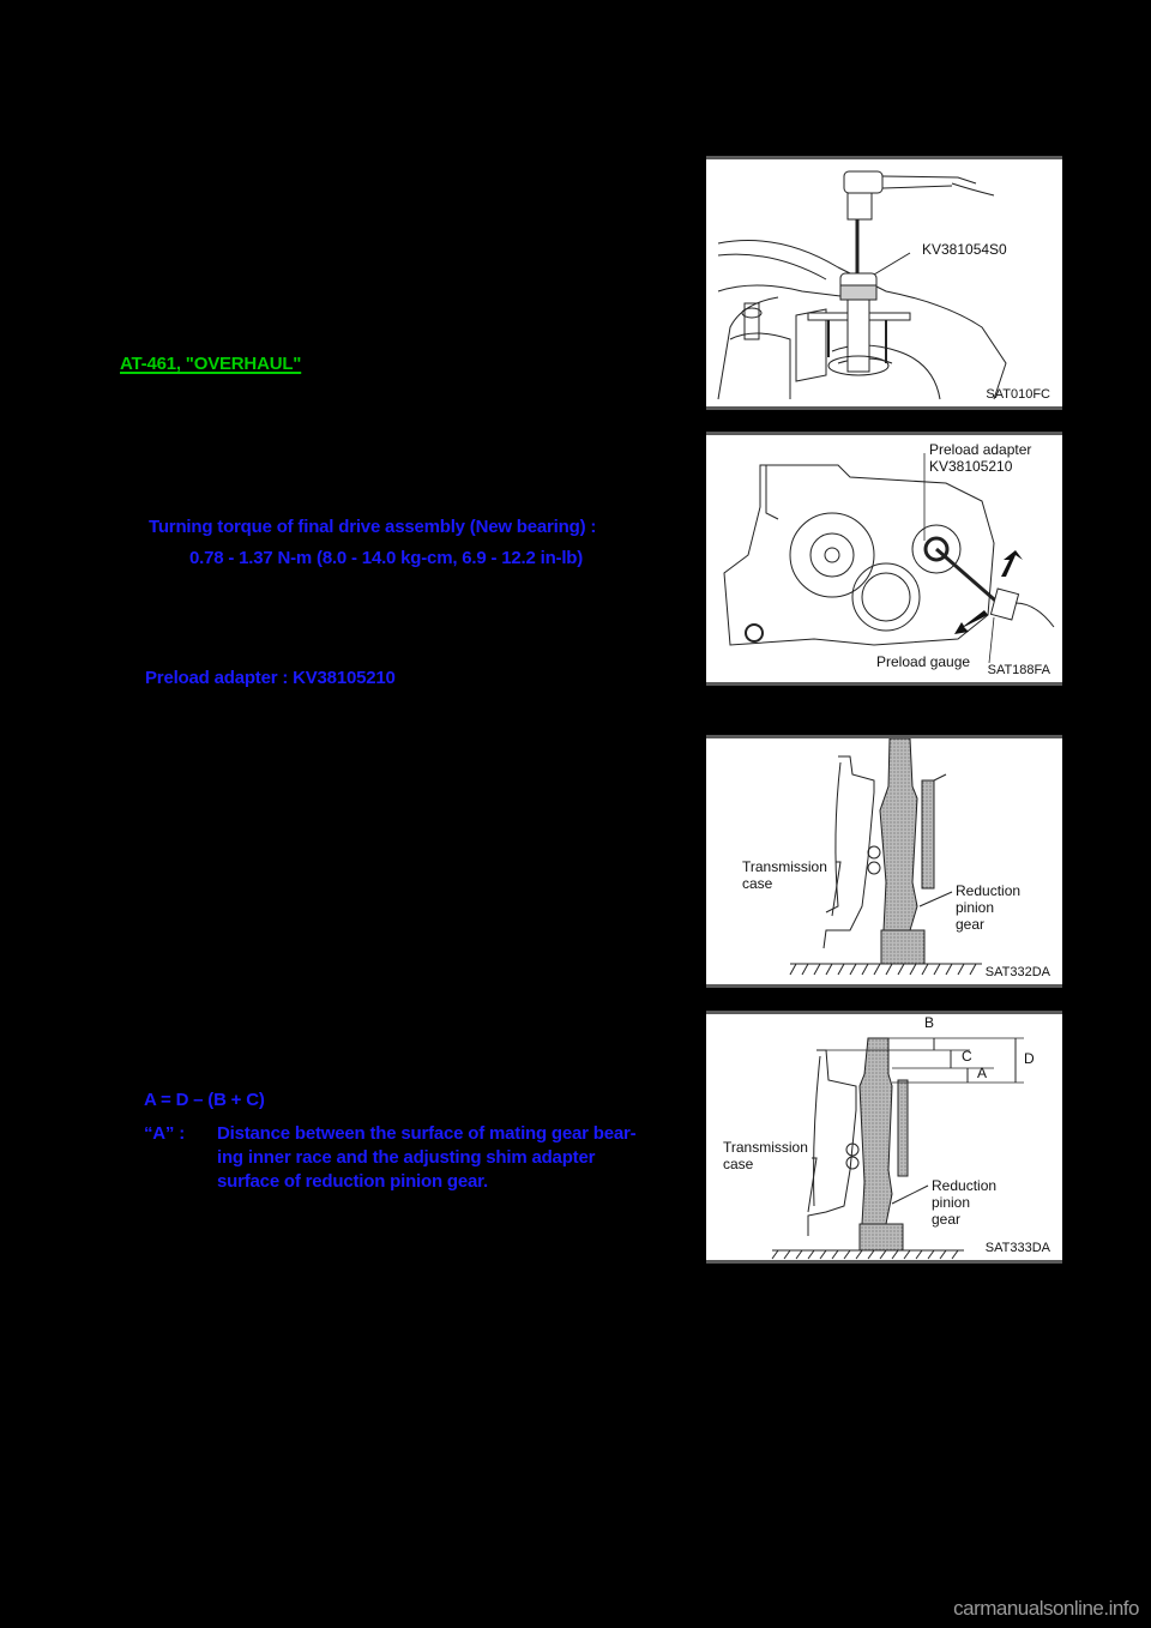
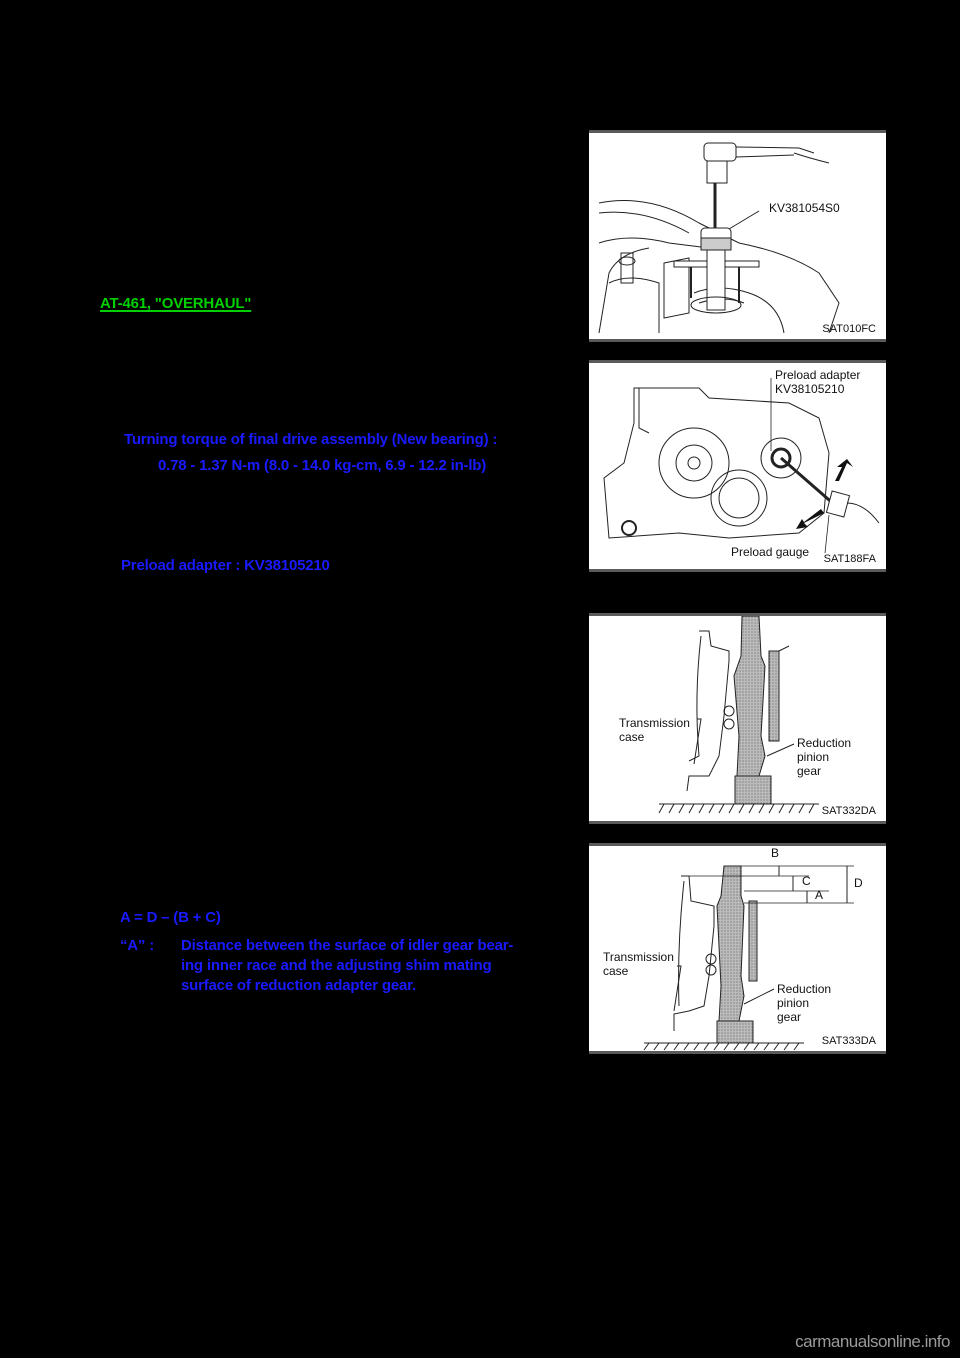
  AT-461, "OVERHAUL"
  Turning torque of final drive assembly (New bearing) :
  0.78 - 1.37 N-m (8.0 - 14.0 kg-cm, 6.9 - 12.2 in-lb)
  Preload adapter : KV38105210
  A = D – (B + C)
  “A” :
- Distance between the surface of mating gear bear-
+ Distance between the surface of idler gear bear-
- ing inner race and the adjusting shim adapter
+ ing inner race and the adjusting shim mating
- surface of reduction pinion gear.
+ surface of reduction adapter gear.
  KV381054S0
  SAT010FC
  Preload adapter
  KV38105210
  Preload gauge
  SAT188FA
  Transmission
  case
  Reduction
  pinion
  gear
  SAT332DA
  B
  C
  A
  D
  Transmission
  case
  Reduction
  pinion
  gear
  SAT333DA
  carmanualsonline.info
